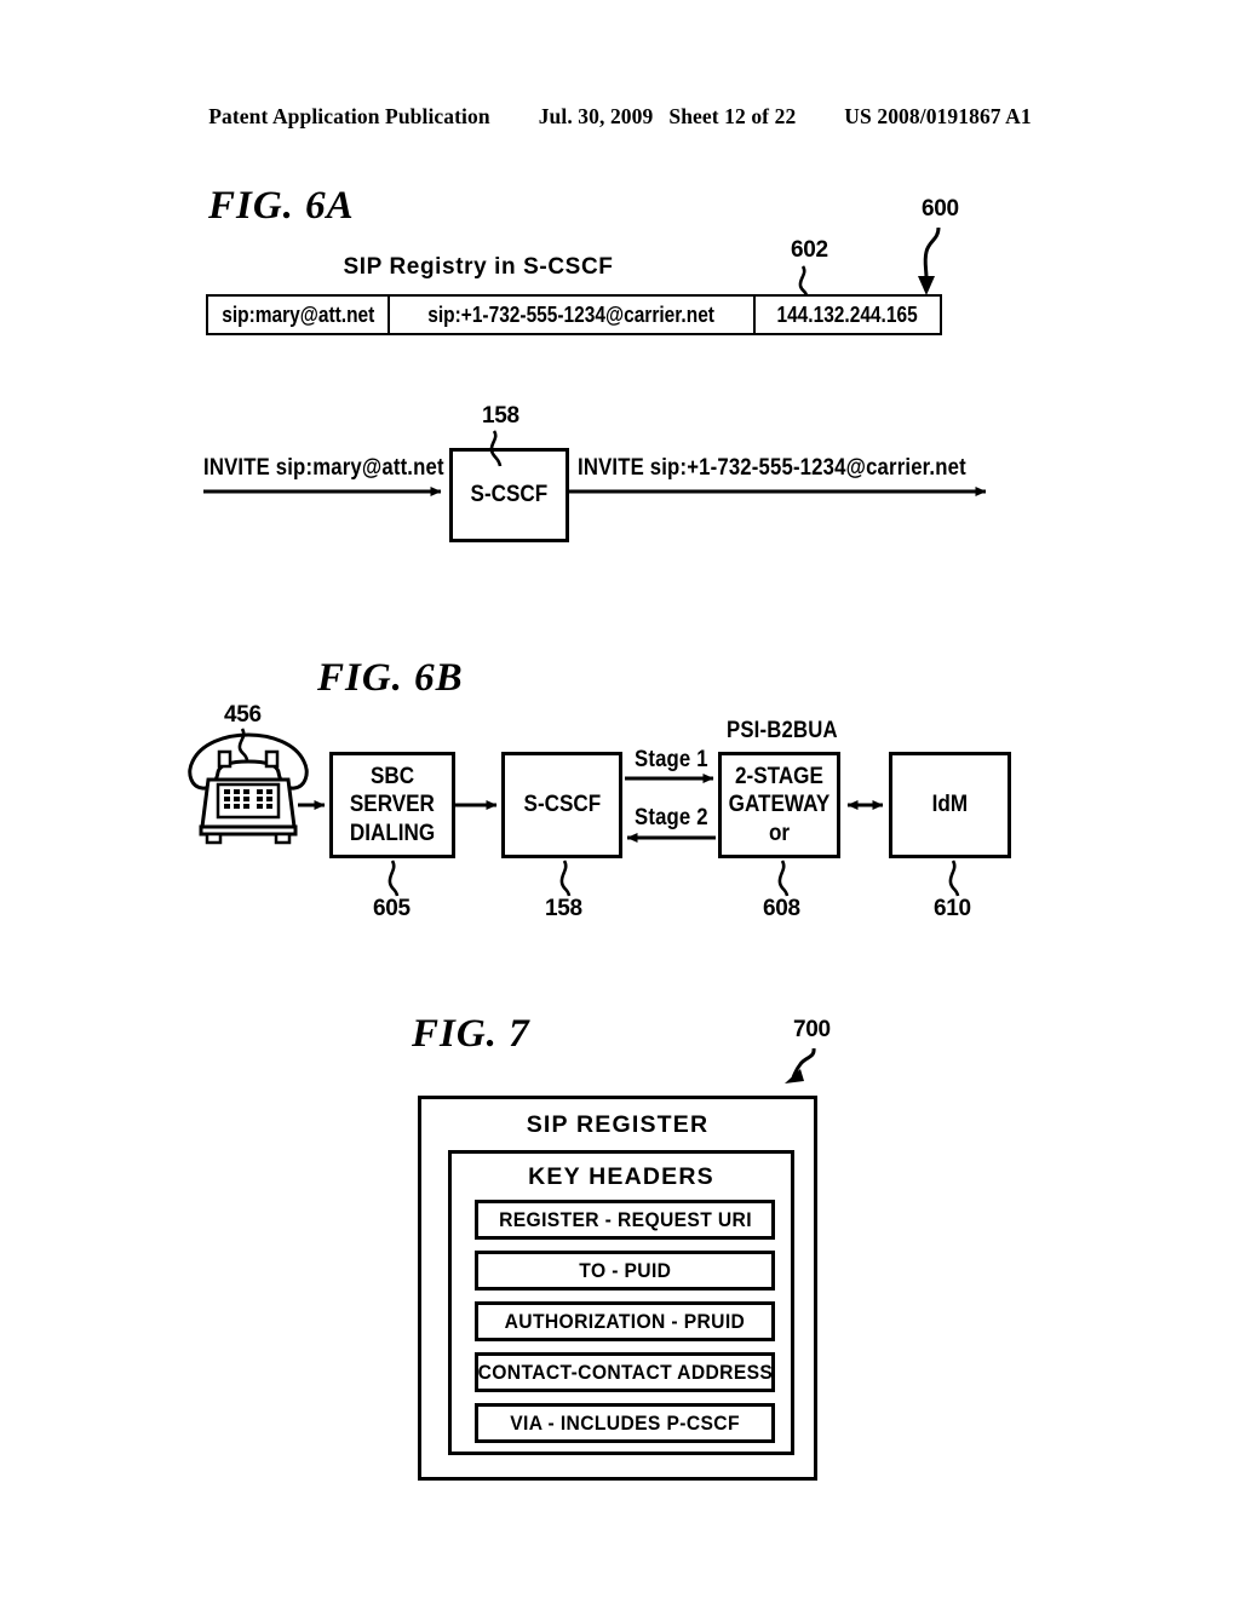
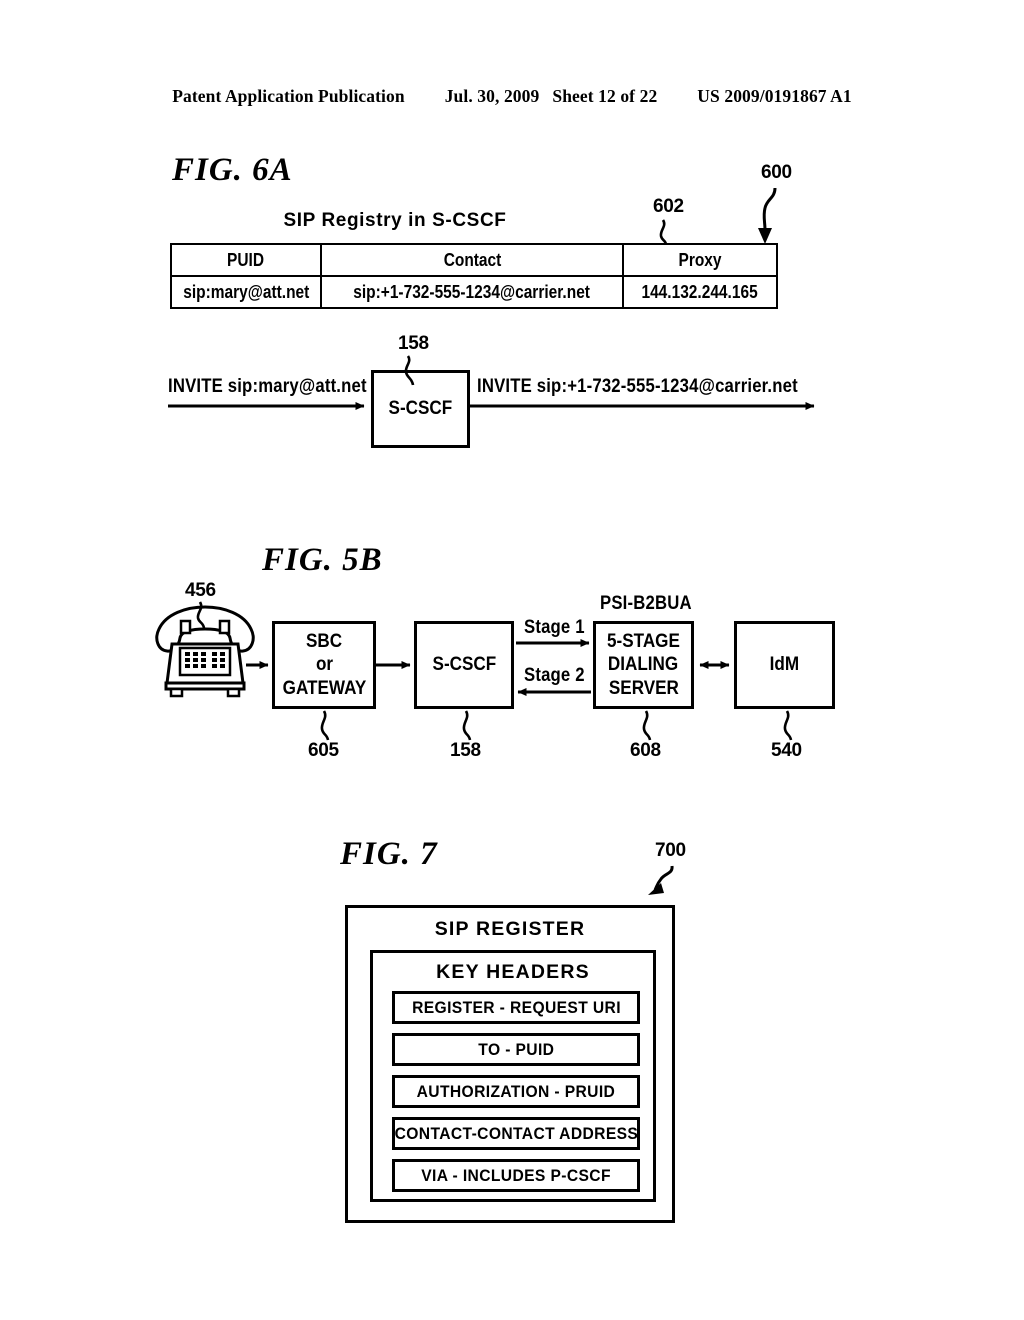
  Patent Application Publication
  Jul. 30, 2009
  Sheet 12 of 22
- US 2008/0191867 A1
+ US 2009/0191867 A1
  FIG. 6A
  600
  602
  SIP Registry in S-CSCF
+ PUID	Contact	Proxy
  sip:mary@att.net	sip:+1-732-555-1234@carrier.net	144.132.244.165
  158
  INVITE sip:mary@att.net
  S-CSCF
  INVITE sip:+1-732-555-1234@carrier.net
- FIG. 6B
+ FIG. 5B
  456
  PSI-B2BUA
  Stage 1
  Stage 2
  SBC
- SERVER
+ or
- DIALING
+ GATEWAY
  S-CSCF
- 2-STAGE
+ 5-STAGE
- GATEWAY
+ DIALING
- or
+ SERVER
  IdM
  605
  158
  608
- 610
+ 540
  FIG. 7
  700
  SIP REGISTER
  KEY HEADERS
  REGISTER - REQUEST URI
  TO - PUID
  AUTHORIZATION - PRUID
  CONTACT-CONTACT ADDRESS
  VIA - INCLUDES P-CSCF
